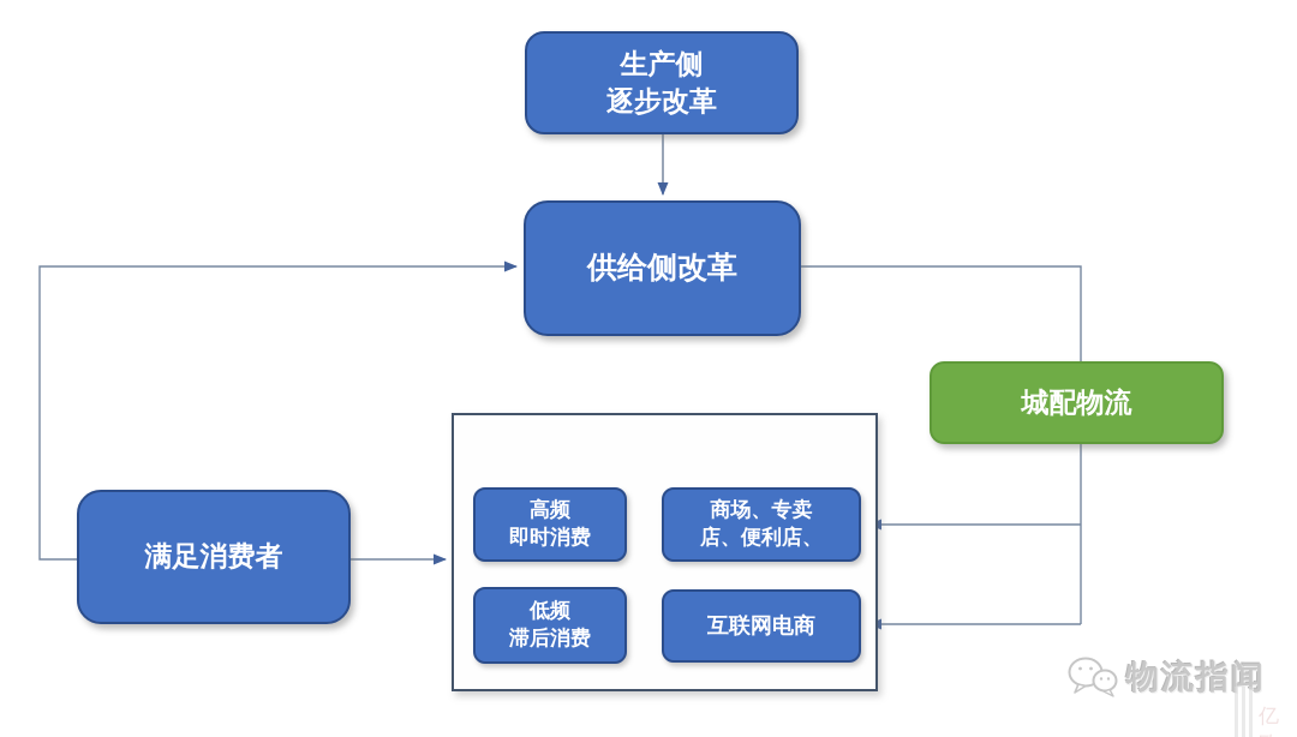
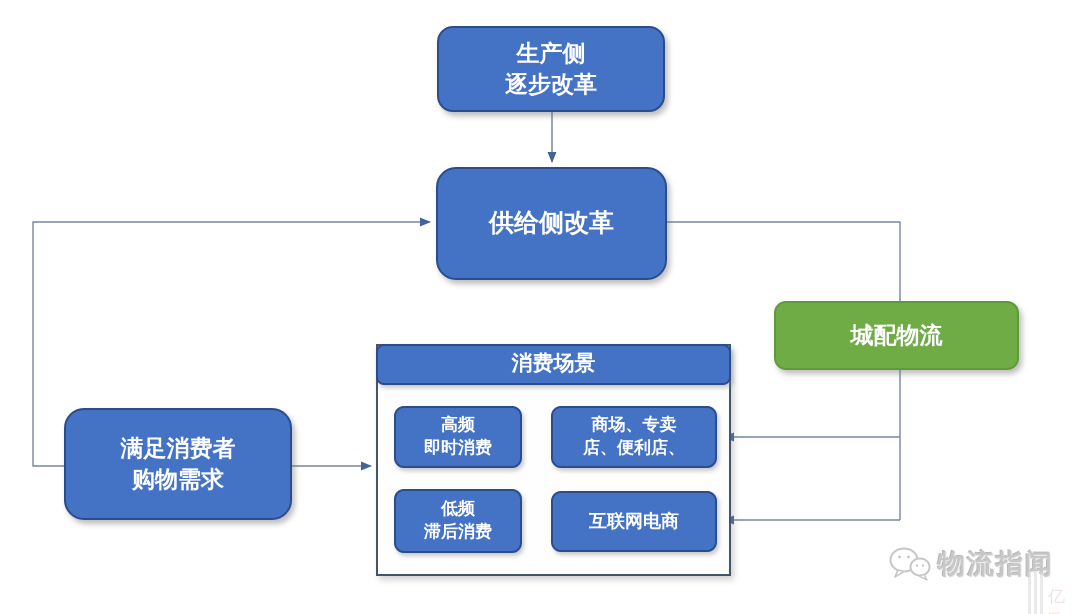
  生产侧
  逐步改革
  供给侧改革
  城配物流
  满足消费者
+ 购物需求
+ 消费场景
  高频
  即时消费
  商场、专卖
  店、便利店、
  低频
  滞后消费
  互联网电商
  物流指闻
